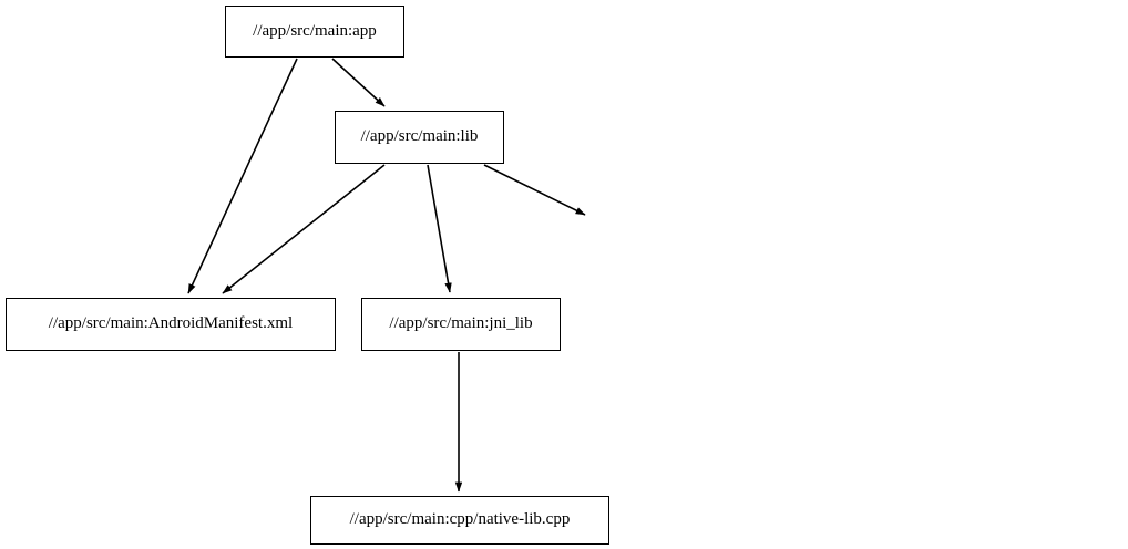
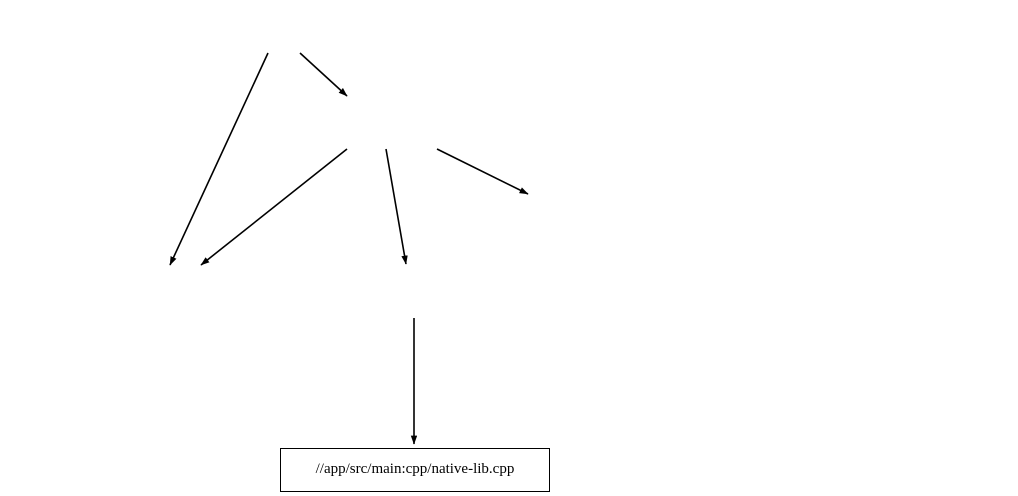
- //app/src/main:app
- //app/src/main:lib
- //app/src/main:AndroidManifest.xml
- //app/src/main:jni_lib
  //app/src/main:cpp/native-lib.cpp
